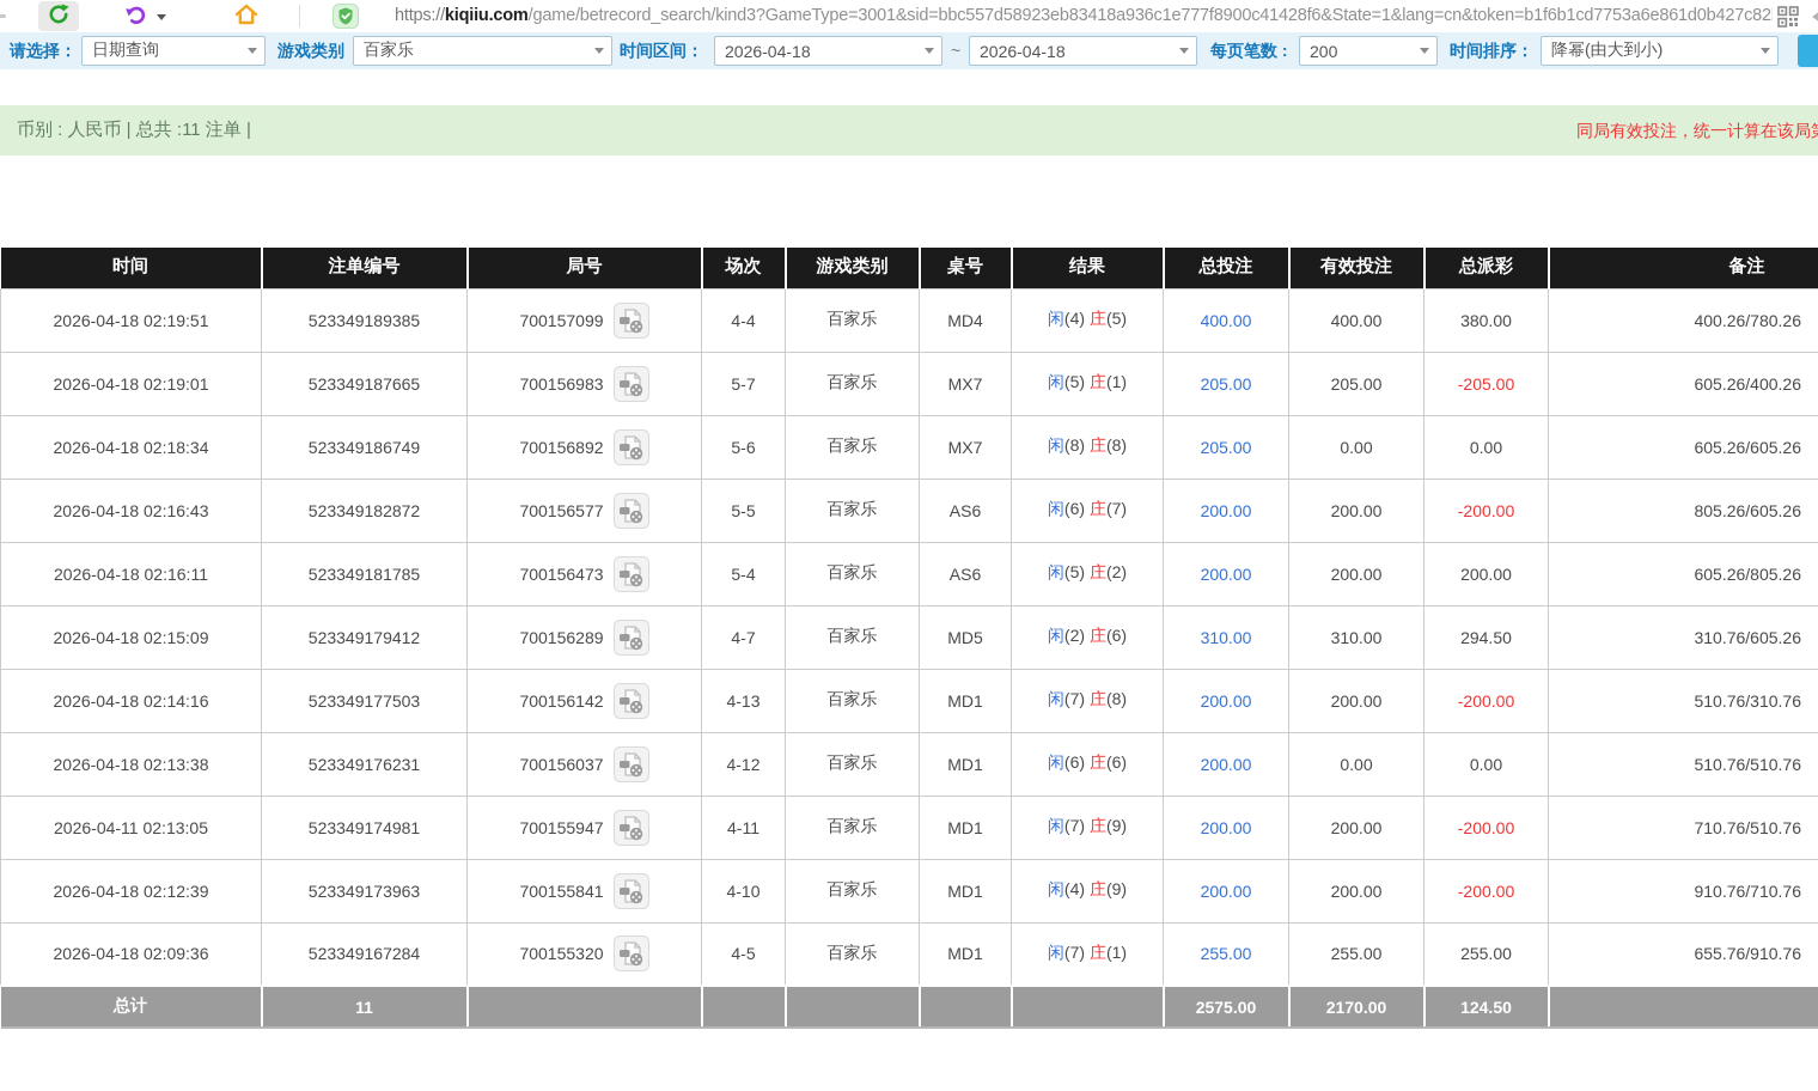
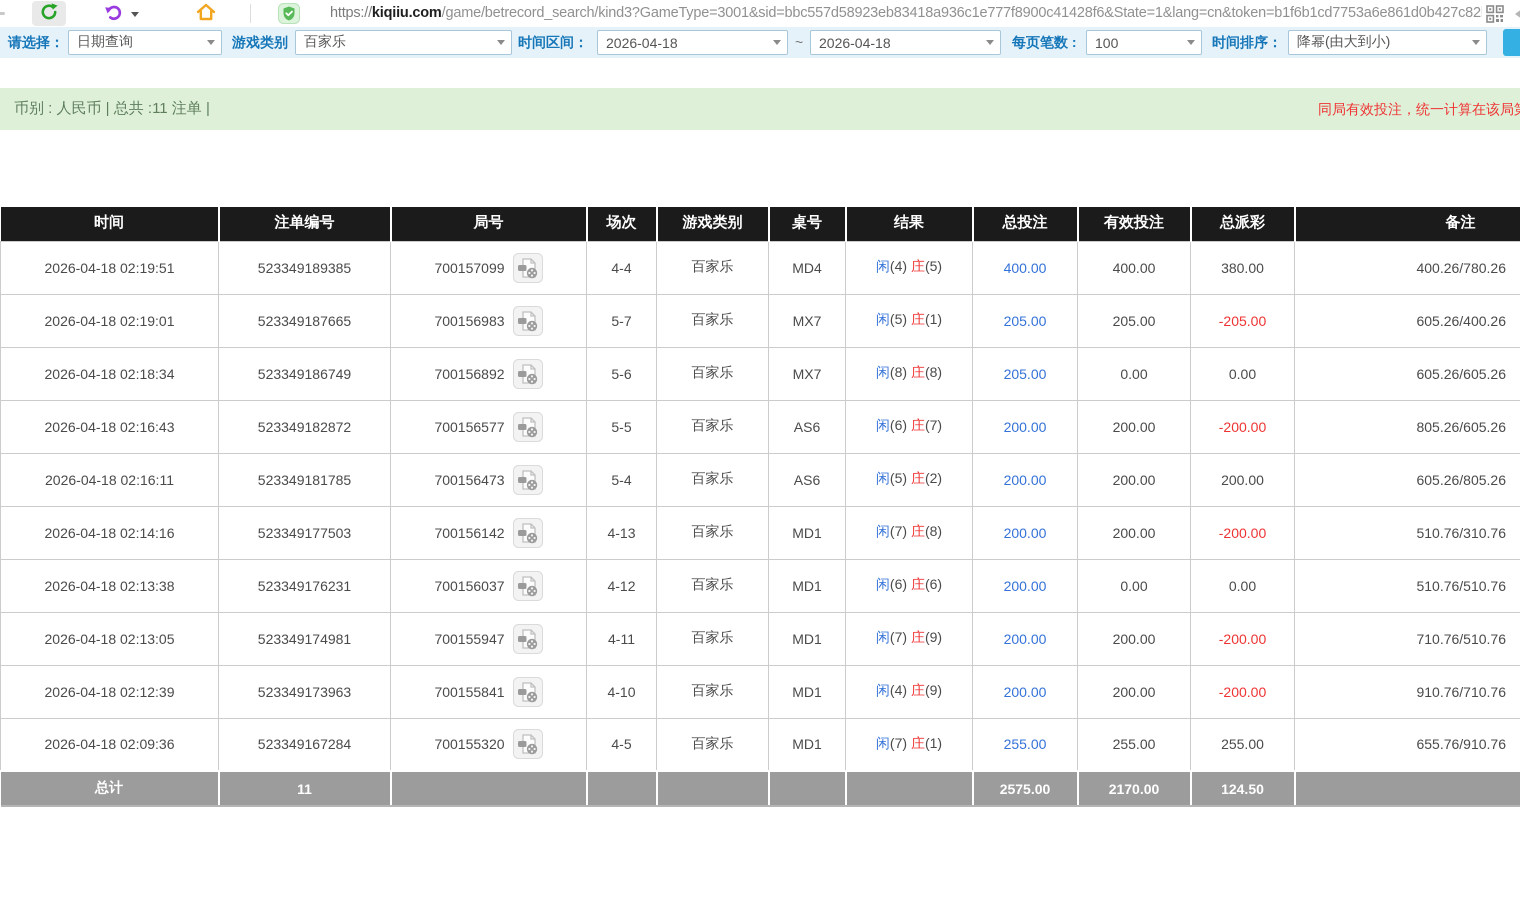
  https://kiqiiu.com/game/betrecord_search/kind3?GameType=3001&sid=bbc557d58923eb83418a936c1e777f8900c41428f6&State=1&lang=cn&token=b1f6b1cd7753a6e861d0b427c82
  请选择：
  日期查询
  游戏类别
  百家乐
  时间区间：
  2026-04-18
  ~
  2026-04-18
  每页笔数 :
- 200
+ 100
  时间排序：
  降幂(由大到小)
  币别 : 人民币 | 总共 :11 注单 |
  同局有效投注，统一计算在该局
  时间	注单编号	局号	场次	游戏类别	桌号	结果	总投注	有效投注	总派彩	备注
  2026-04-18 02:19:51	523349189385	700157099	4-4	百家乐	MD4	闲(4) 庄(5)	400.00	400.00	380.00	400.26/780.26
  2026-04-18 02:19:01	523349187665	700156983	5-7	百家乐	MX7	闲(5) 庄(1)	205.00	205.00	-205.00	605.26/400.26
  2026-04-18 02:18:34	523349186749	700156892	5-6	百家乐	MX7	闲(8) 庄(8)	205.00	0.00	0.00	605.26/605.26
  2026-04-18 02:16:43	523349182872	700156577	5-5	百家乐	AS6	闲(6) 庄(7)	200.00	200.00	-200.00	805.26/605.26
  2026-04-18 02:16:11	523349181785	700156473	5-4	百家乐	AS6	闲(5) 庄(2)	200.00	200.00	200.00	605.26/805.26
- 2026-04-18 02:15:09	523349179412	700156289	4-7	百家乐	MD5	闲(2) 庄(6)	310.00	310.00	294.50	310.76/605.26
  2026-04-18 02:14:16	523349177503	700156142	4-13	百家乐	MD1	闲(7) 庄(8)	200.00	200.00	-200.00	510.76/310.76
  2026-04-18 02:13:38	523349176231	700156037	4-12	百家乐	MD1	闲(6) 庄(6)	200.00	0.00	0.00	510.76/510.76
- 2026-04-11 02:13:05	523349174981	700155947	4-11	百家乐	MD1	闲(7) 庄(9)	200.00	200.00	-200.00	710.76/510.76
+ 2026-04-18 02:13:05	523349174981	700155947	4-11	百家乐	MD1	闲(7) 庄(9)	200.00	200.00	-200.00	710.76/510.76
  2026-04-18 02:12:39	523349173963	700155841	4-10	百家乐	MD1	闲(4) 庄(9)	200.00	200.00	-200.00	910.76/710.76
  2026-04-18 02:09:36	523349167284	700155320	4-5	百家乐	MD1	闲(7) 庄(1)	255.00	255.00	255.00	655.76/910.76
  总计	11						2575.00	2170.00	124.50
